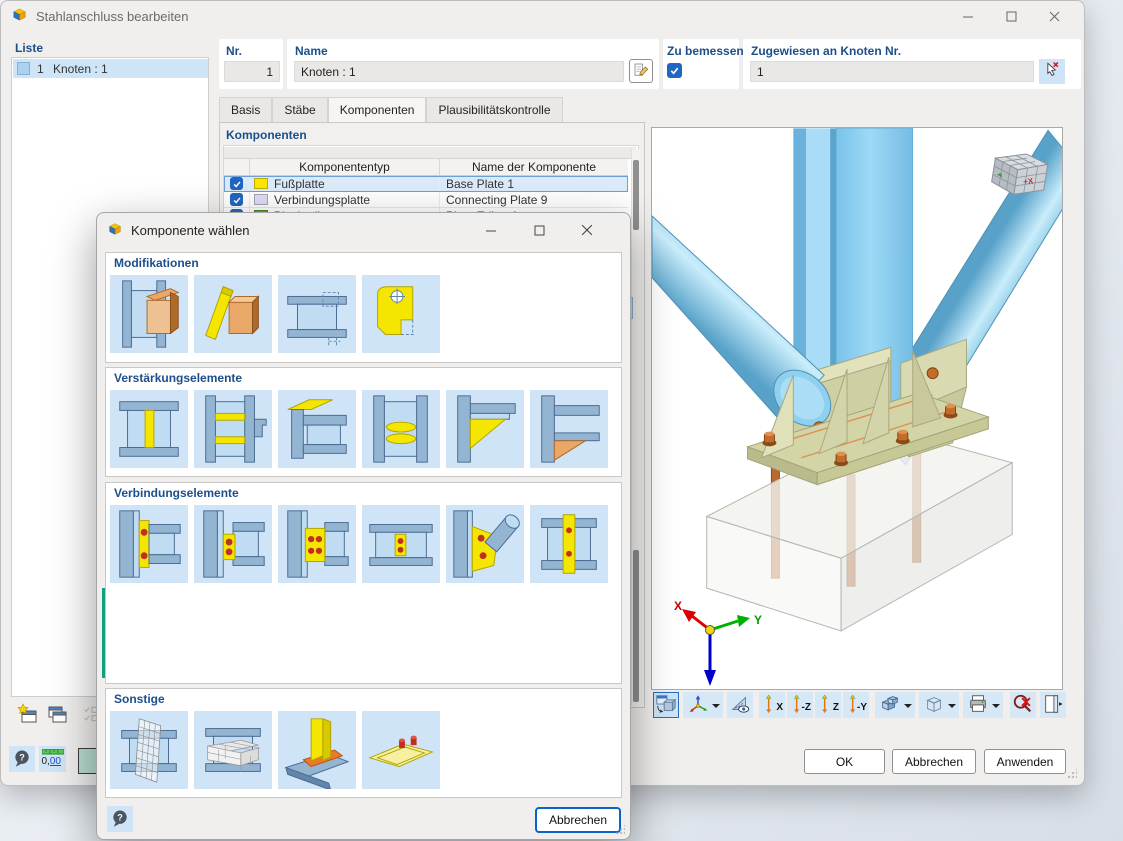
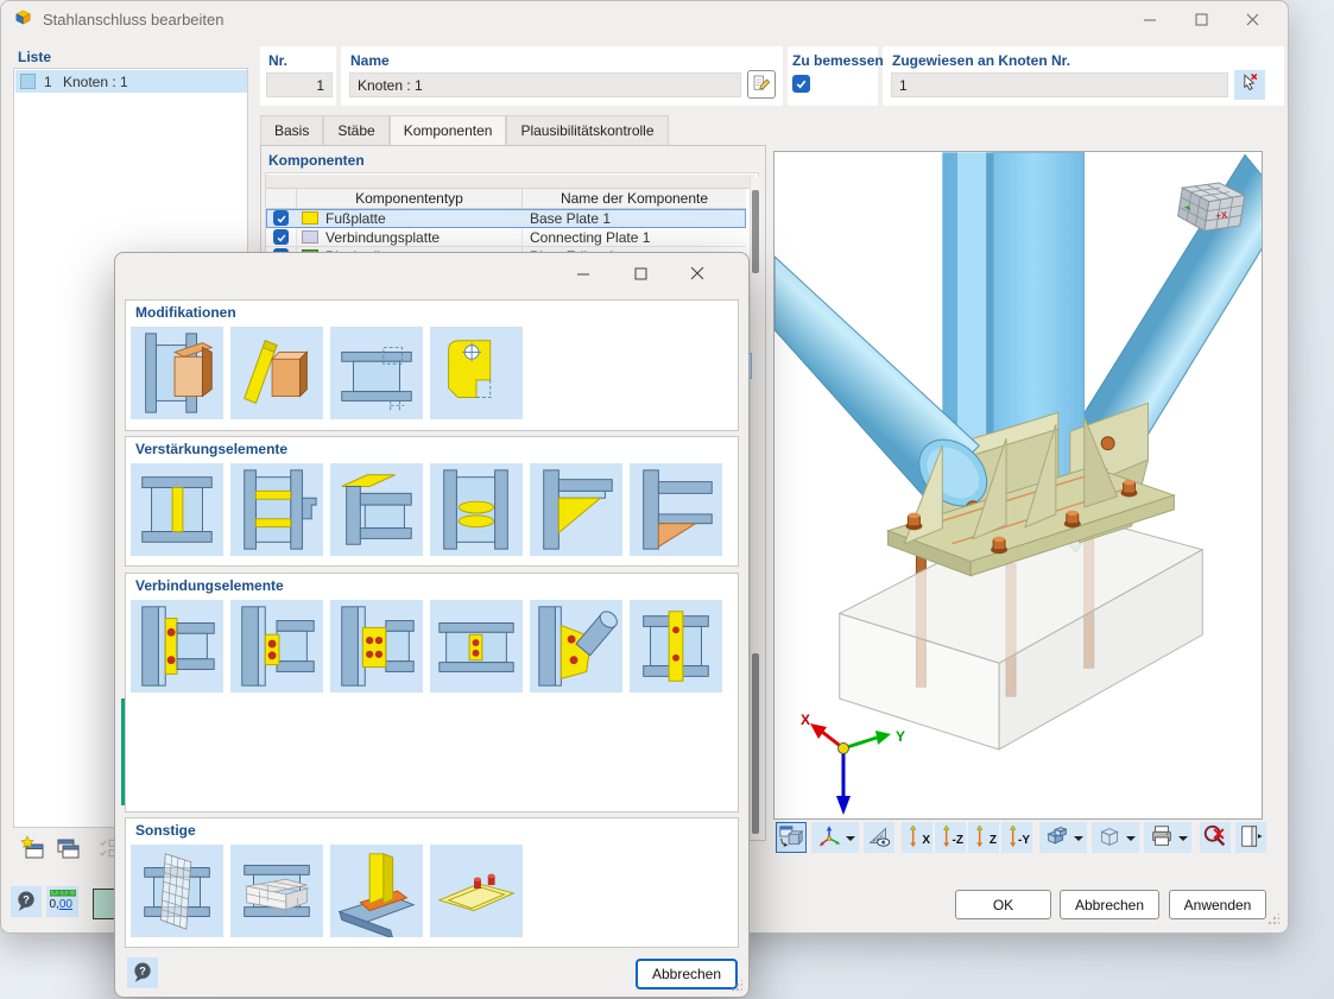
  Stahlanschluss bearbeiten
  Liste
  1
  Knoten : 1
  ?
  0,00
  Nr.
  1
  Name
  Knoten : 1
  Zu bemessen
  Zugewiesen an Knoten Nr.
  1
  Basis
  Stäbe
  Komponenten
  Plausibilitätskontrolle
  Komponenten
  Komponententyp
  Name der Komponente
  Fußplatte
  Base Plate 1
  Verbindungsplatte
- Connecting Plate 9
+ Connecting Plate 1
  X
  Y
  X
  -Z
  Z
  -Y
  OK
  Abbrechen
  Anwenden
- Komponente wählen
  Modifikationen
  Verstärkungselemente
  Verbindungselemente
  Sonstige
  ?
  Abbrechen
